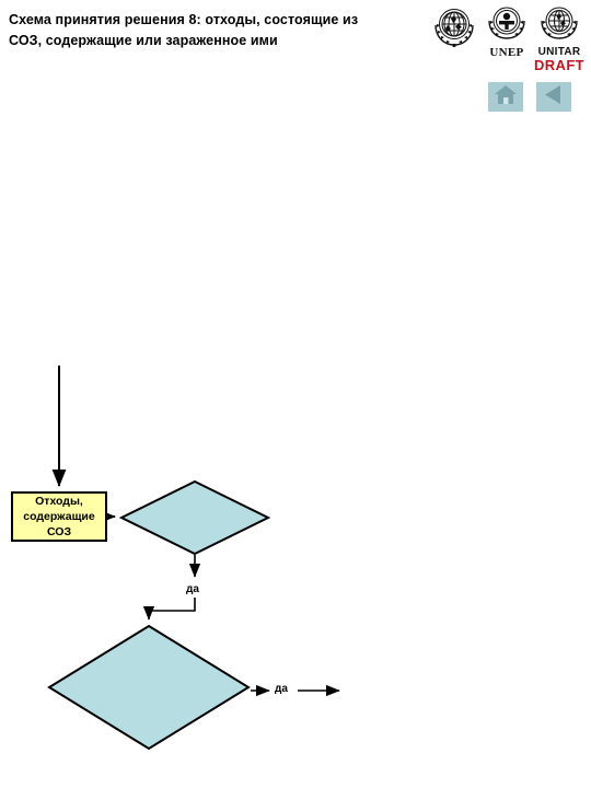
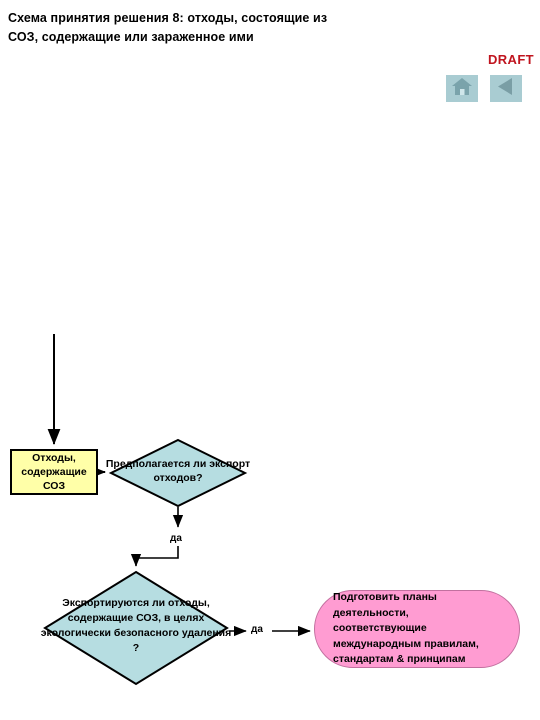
  Схема принятия решения 8: отходы, состоящие из СОЗ, содержащие или зараженное ими
- UNEP
- UNITAR
  DRAFT
  Отходы, содержащие СОЗ
+ Предполагается ли экспорт отходов?
+ Экспортируются ли отходы, содержащие СОЗ, в целях экологически безопасного удаления ?
+ Подготовить планы деятельности, соответствующие международным правилам, стандартам & принципам
  да
  да
